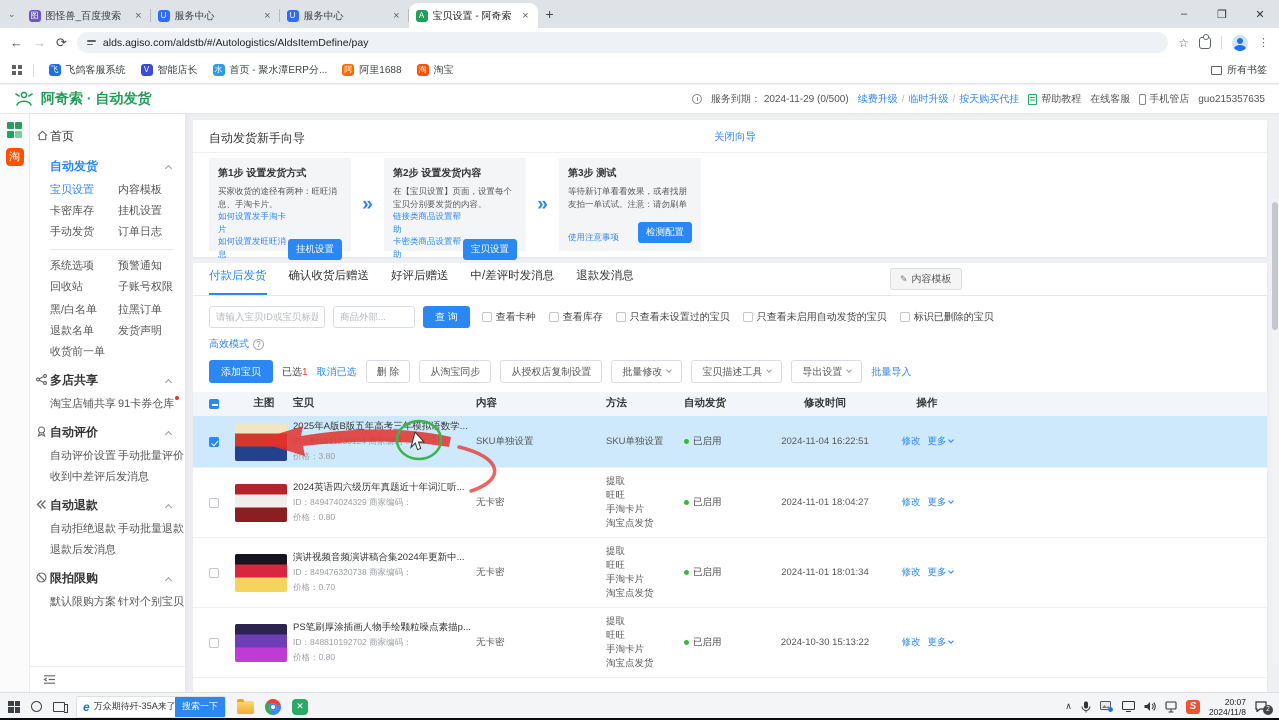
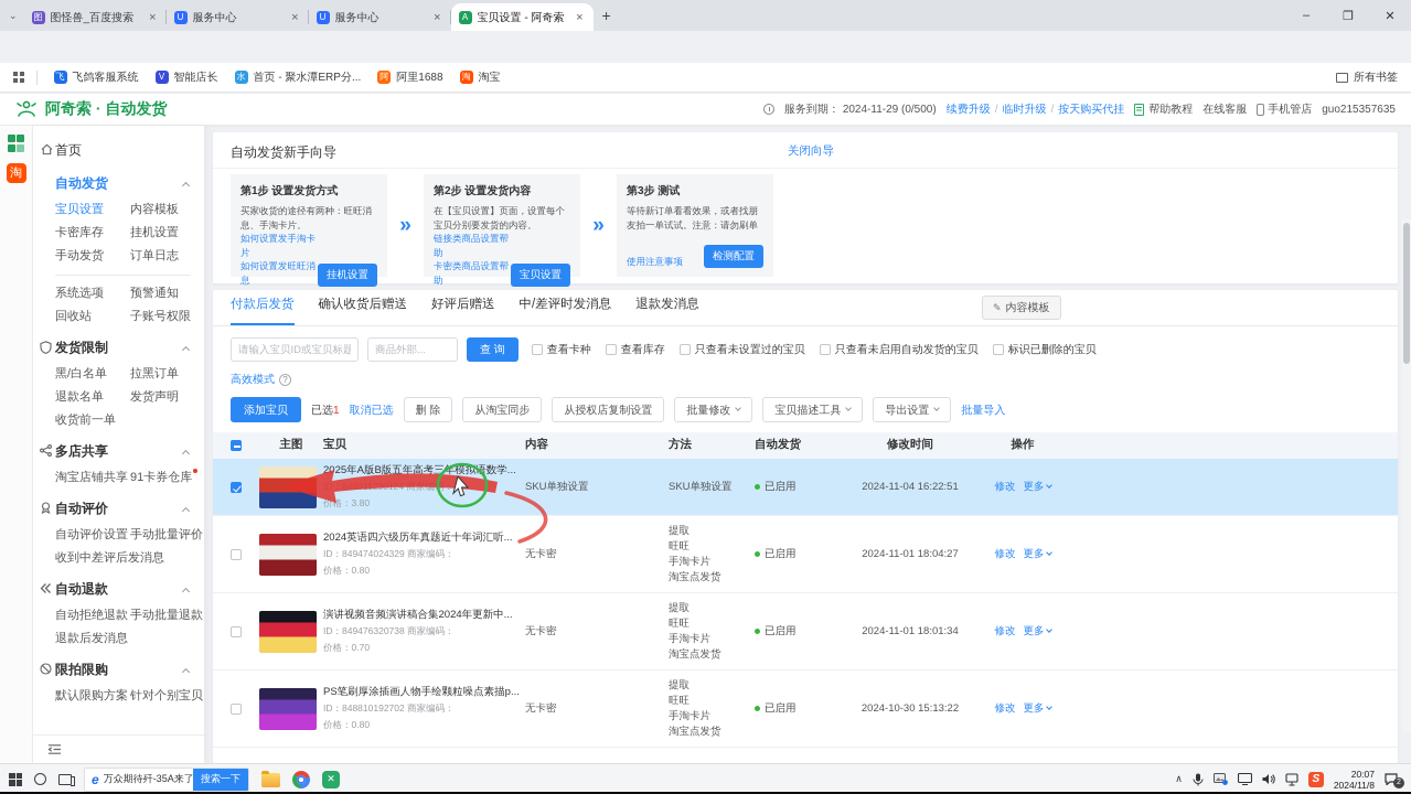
  ⌄
  图
  图怪兽_百度搜索
  ×
  U
  服务中心
  ×
  U
  服务中心
  ×
  A
  ×
  +
  –
  ❐
  ✕
- ←
- →
- ⟳
- alds.agiso.com/aldstb/#/Autologistics/AldsItemDefine/pay
- ☆
- ⋮
  飞
  飞鸽客服系统
  V
  智能店长
  水
  首页 - 聚水潭ERP分...
  阿
  阿里1688
  淘
  淘宝
  所有书签
  阿奇索 · 自动发货
  服务到期：
  2024-11-29 (0/500)
  续费升级
  /
  临时升级
  /
  按天购买代挂
  帮助教程
  在线客服
  手机管店
  guo215357635
  淘
  首页
  自动发货
  宝贝设置
  内容模板
  卡密库存
  挂机设置
  手动发货
  订单日志
  系统选项
  预警通知
  回收站
  子账号权限
+ 发货限制
  黑/白名单
  拉黑订单
  退款名单
  发货声明
  收货前一单
  多店共享
  淘宝店铺共享
  91卡券仓库
  自动评价
  自动评价设置
  手动批量评价
  收到中差评后发消息
  自动退款
  自动拒绝退款
  手动批量退款
  退款后发消息
  限拍限购
  默认限购方案
  针对个别宝贝
  自动发货新手向导
  关闭向导
  第1步 设置发货方式
  买家收货的途径有两种：旺旺消息、手淘卡片。
  如何设置发手淘卡片
  如何设置发旺旺消息
  挂机设置
  »
  第2步 设置发货内容
  在【宝贝设置】页面，设置每个宝贝分别要发货的内容。
  链接类商品设置帮助
  卡密类商品设置帮助
  宝贝设置
  »
  第3步 测试
  等待新订单看看效果，或者找朋友拍一单试试。注意：请勿刷单
  使用注意事项
  检测配置
  付款后发货
  确认收货后赠送
  好评后赠送
  中/差评时发消息
  退款发消息
  ✎
  内容模板
  请输入宝贝ID或宝贝标题
  商品外部...
  查 询
  查看卡种
  查看库存
  只查看未设置过的宝贝
  只查看未启用自动发货的宝贝
  标识已删除的宝贝
  高效模式
  ?
  添加宝贝
  已选1
  取消已选
  删 除
  从淘宝同步
  从授权店复制设置
  批量修改
  宝贝描述工具
  导出设置
  批量导入
  主图
  宝贝
  内容
  方法
  自动发货
  修改时间
  操作
  2025年A版B版五年高考三年模拟数学...
  ID：849911230124 商家编：
  价格：3.80
  SKU单独设置
  SKU单独设置
  已启用
  2024-11-04 16:22:51
  修改
  更多
  2024英语四六级历年真题近十年词汇听...
  ID：849474024329 商家编码：
  价格：0.80
  无卡密
  提取
  旺旺
  手淘卡片
  淘宝点发货
  已启用
  2024-11-01 18:04:27
  修改
  更多
  演讲视频音频演讲稿合集2024年更新中...
  ID：849476320738 商家编码：
  价格：0.70
  无卡密
  提取
  旺旺
  手淘卡片
  淘宝点发货
  已启用
  2024-11-01 18:01:34
  修改
  更多
  PS笔刷厚涂插画人物手绘颗粒噪点素描p...
  ID：848810192702 商家编码：
  价格：0.80
  无卡密
  提取
  旺旺
  手淘卡片
  淘宝点发货
  已启用
  2024-10-30 15:13:22
  修改
  更多
  e
  万众期待歼-35A来了
  搜索一下
  ✕
  ∧
  S
  20:07
  2024/11/8
